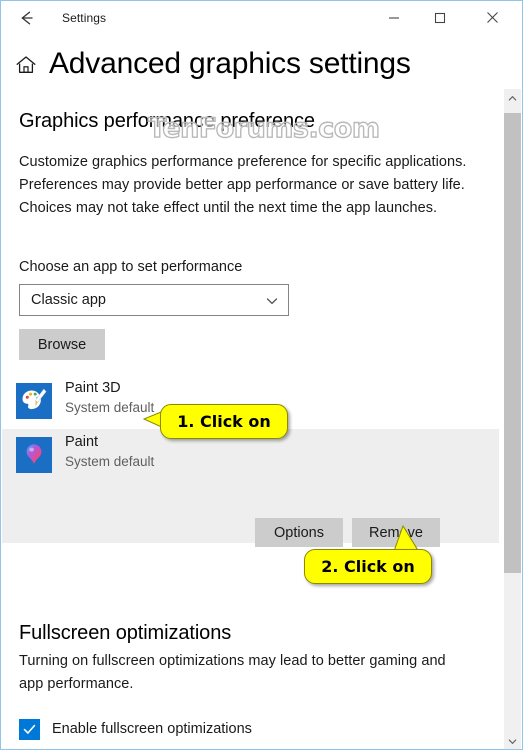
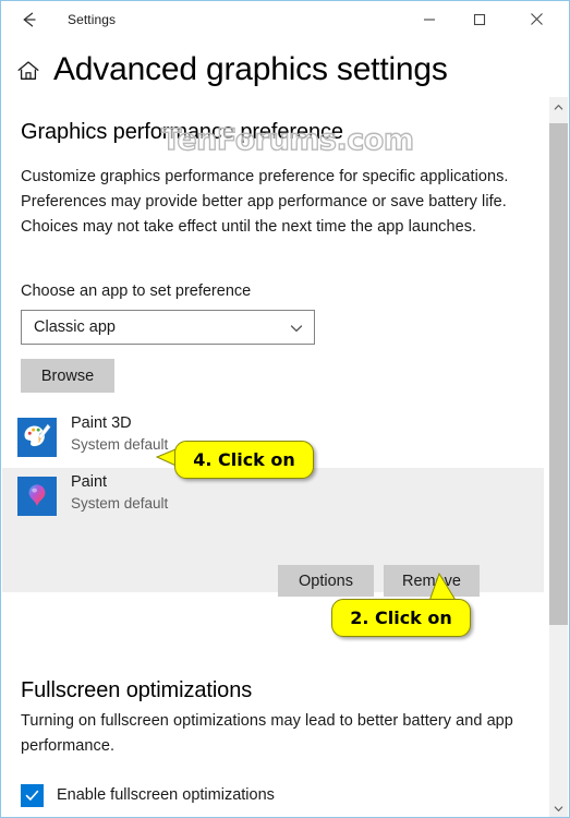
  Settings
  Advanced graphics settings
  Graphics performance preference
  TenForums.com
  Customize graphics performance preference for specific applications. Preferences may provide better app performance or save battery life. Choices may not take effect until the next time the app launches.
- Choose an app to set performance
+ Choose an app to set preference
  Classic app
  Browse
  Paint 3D
  System default
  Paint
  System default
  Options
  Remve
  Fullscreen optimizations
- Turning on fullscreen optimizations may lead to better gaming and app performance.
+ Turning on fullscreen optimizations may lead to better battery and app performance.
  Enable fullscreen optimizations
- 1. Click on
+ 4. Click on
  2. Click on
